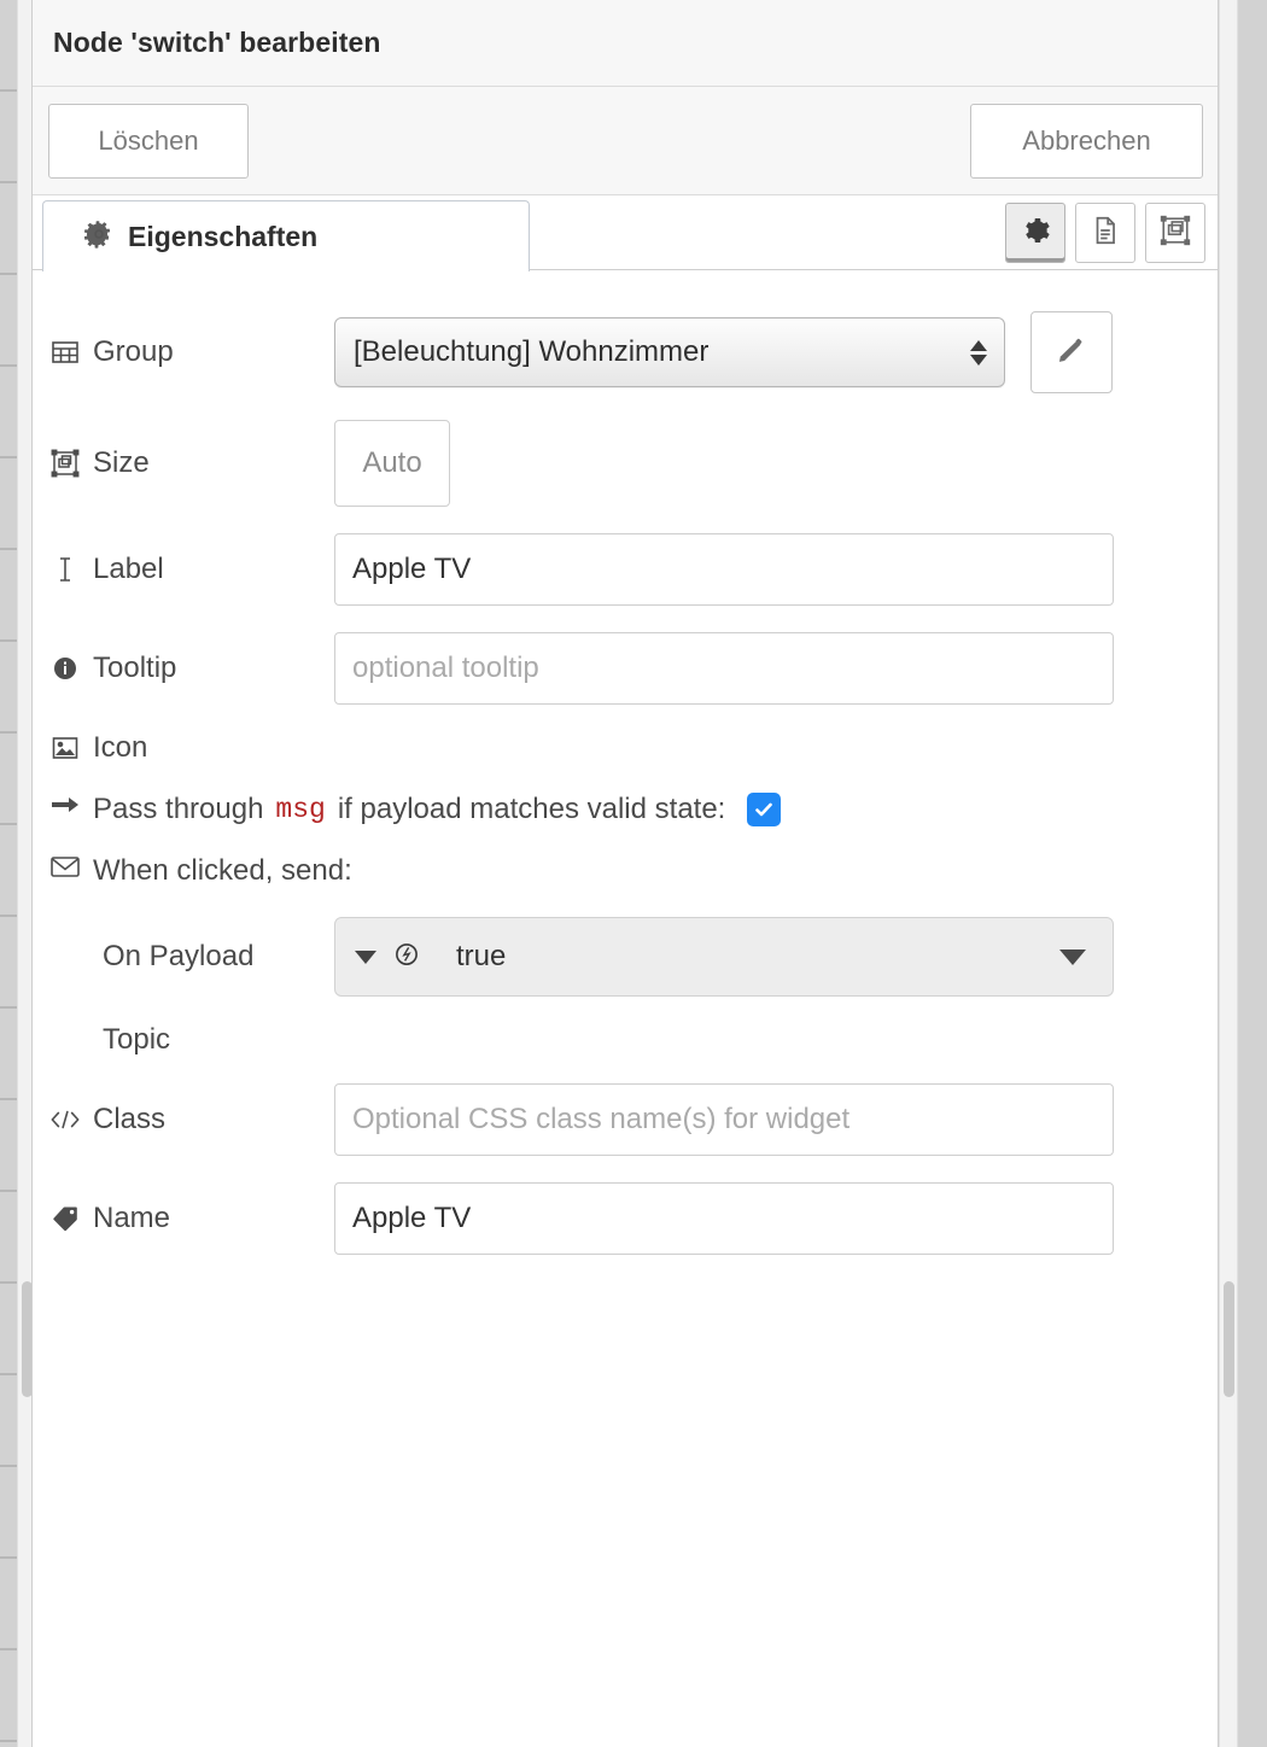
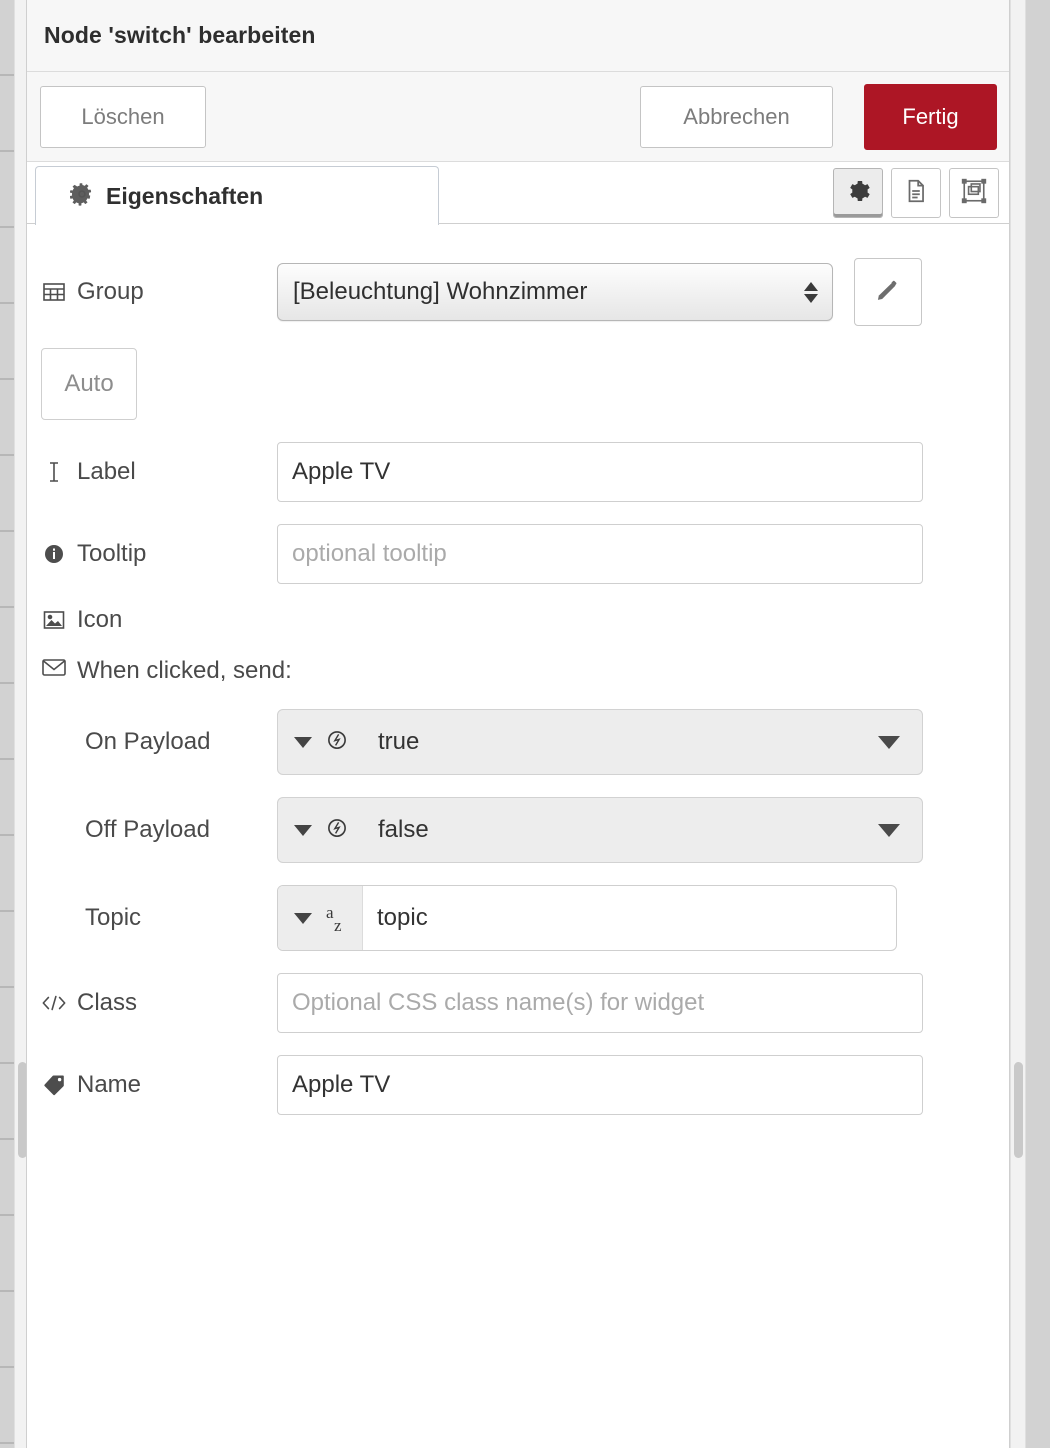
  Node 'switch' bearbeiten
  Löschen
  Abbrechen
+ Fertig
  Eigenschaften
  Group
  [Beleuchtung] Wohnzimmer
- Size
  Auto
  Label
  Apple TV
  Tooltip
  optional tooltip
  Icon
- Pass through
- msg
- if payload matches valid state:
  When clicked, send:
  On Payload
  true
+ Off Payload
+ false
  Topic
+ a
+ z
+ topic
  Class
  Optional CSS class name(s) for widget
  Name
  Apple TV
